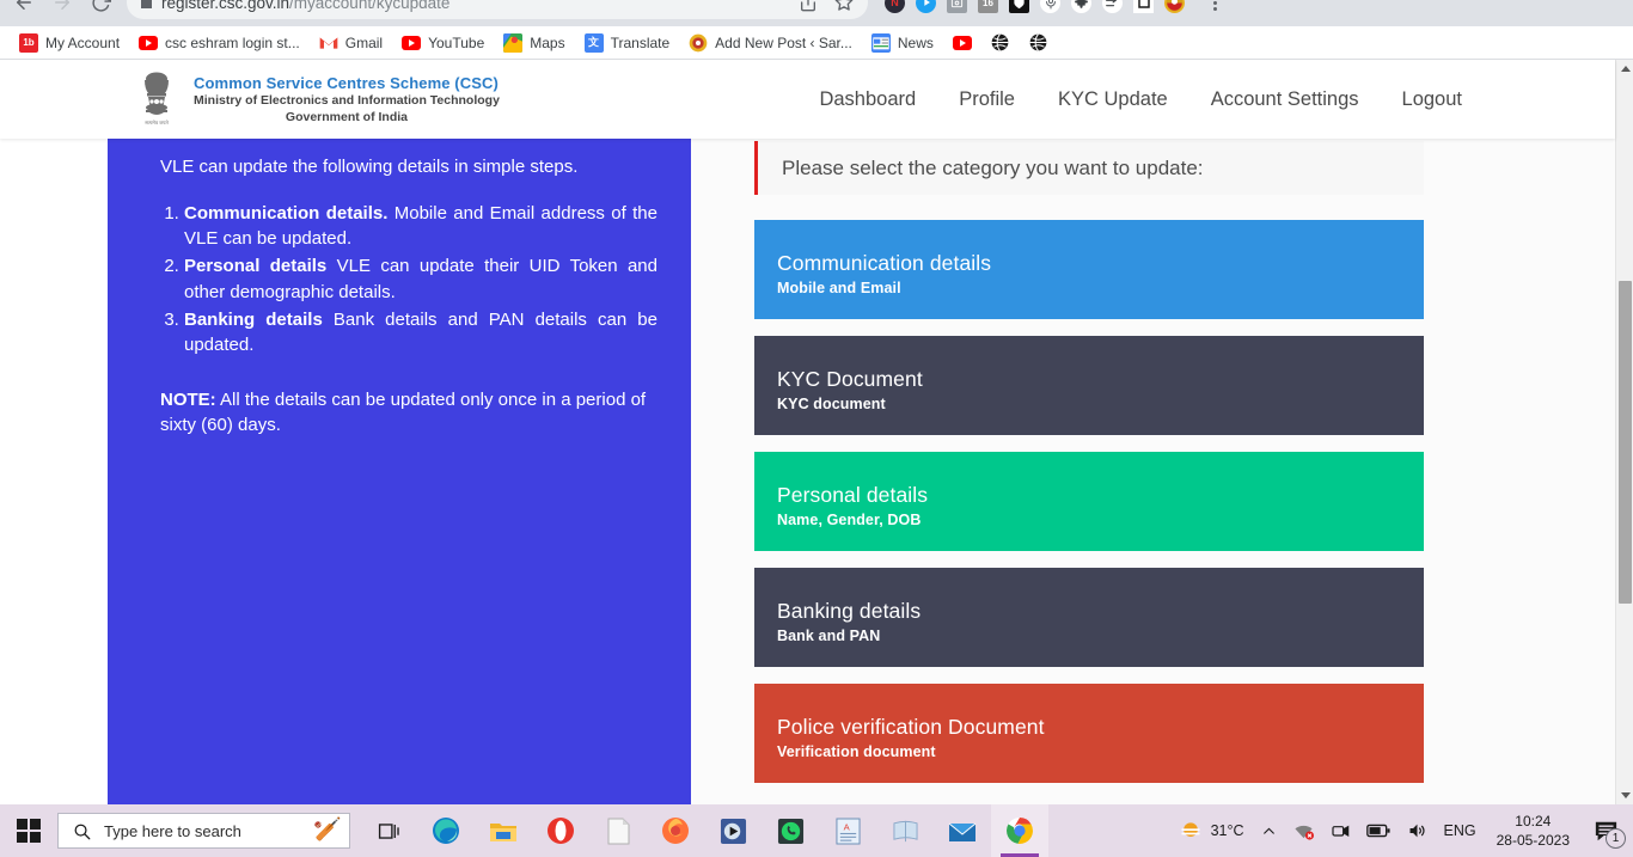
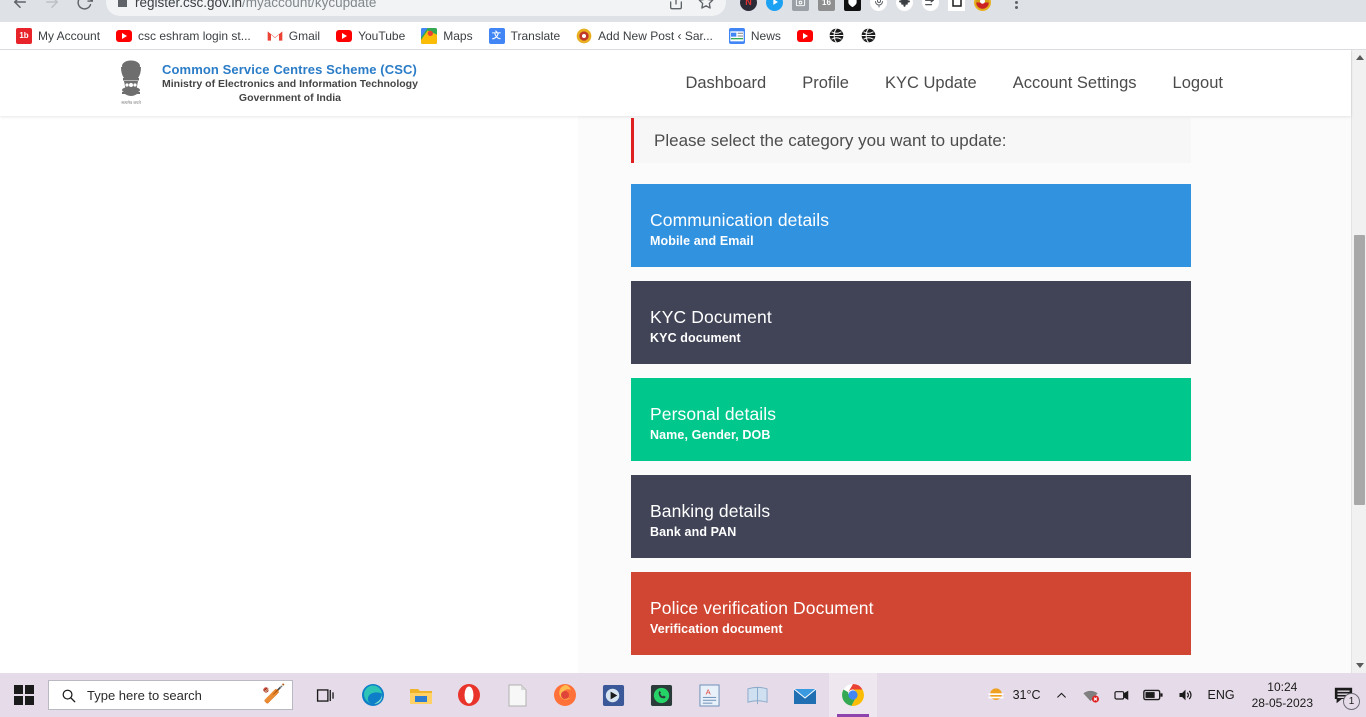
  register.csc.gov.in/myaccount/kycupdate
  N
  16
  1b
  My Account
  csc eshram login st...
  Gmail
  YouTube
  Maps
  文
  Translate
  Add New Post ‹ Sar...
  News
  Common Service Centres Scheme (CSC)
  Ministry of Electronics and Information Technology
  Government of India
  Dashboard
  Profile
  KYC Update
  Account Settings
  Logout
- VLE can update the following details in simple steps.
- Communication details. Mobile and Email address of the VLE can be updated.
- Personal details VLE can update their UID Token and other demographic details.
- Banking details Bank details and PAN details can be updated.
- NOTE: All the details can be updated only once in a period of sixty (60) days.
  Please select the category you want to update:
  Communication details
  Mobile and Email
  KYC Document
  KYC document
  Personal details
  Name, Gender, DOB
  Banking details
  Bank and PAN
  Police verification Document
  Verification document
  Type here to search
  🏏
  A
  31°C
  ENG
  10:24
  28-05-2023
  1
